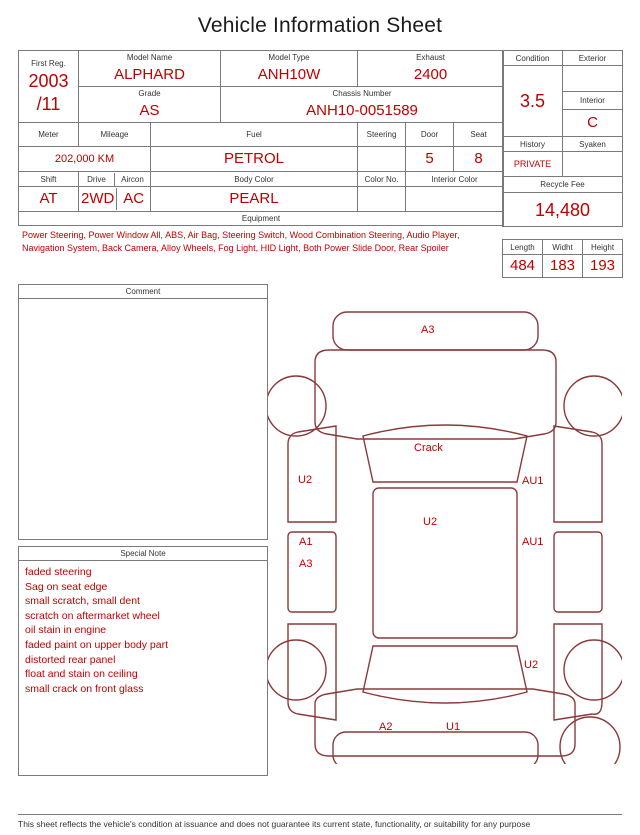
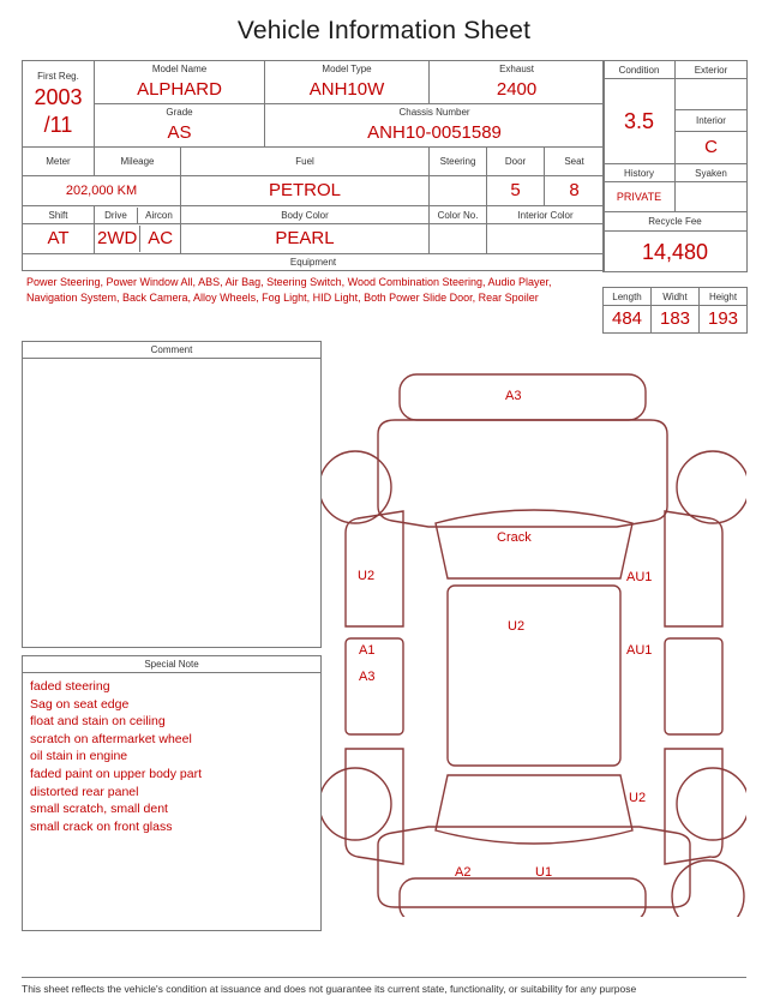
  Vehicle Information Sheet
  First Reg. 2003 /11	Model Name ALPHARD	Model Type ANH10W	Exhaust 2400
  Grade AS	Chassis Number ANH10-0051589
  Meter	Mileage	Fuel	Steering	Door	Seat
  202,000 KM	PETROL		5	8
  Shift	Drive Aircon	Body Color	Color No.	Interior Color
  AT	2WD AC	PEARL
  Equipment
  Power Steering, Power Window All, ABS, Air Bag, Steering Switch, Wood Combination Steering, Audio Player, Navigation System, Back Camera, Alloy Wheels, Fog Light, HID Light, Both Power Slide Door, Rear Spoiler
  Condition	Exterior
  3.5
  Interior
  C
  History	Syaken
  PRIVATE
  Recycle Fee
  14,480
  Length	Widht	Height
  484	183	193
  Comment
  Special Note
  faded steering
  Sag on seat edge
- small scratch, small dent
+ float and stain on ceiling
  scratch on aftermarket wheel
  oil stain in engine
  faded paint on upper body part
  distorted rear panel
- float and stain on ceiling
+ small scratch, small dent
  small crack on front glass
  A3
  Crack
  U2
  AU1
  U2
  A1
  AU1
  A3
  U2
  A2
  U1
  This sheet reflects the vehicle's condition at issuance and does not guarantee its current state, functionality, or suitability for any purpose
